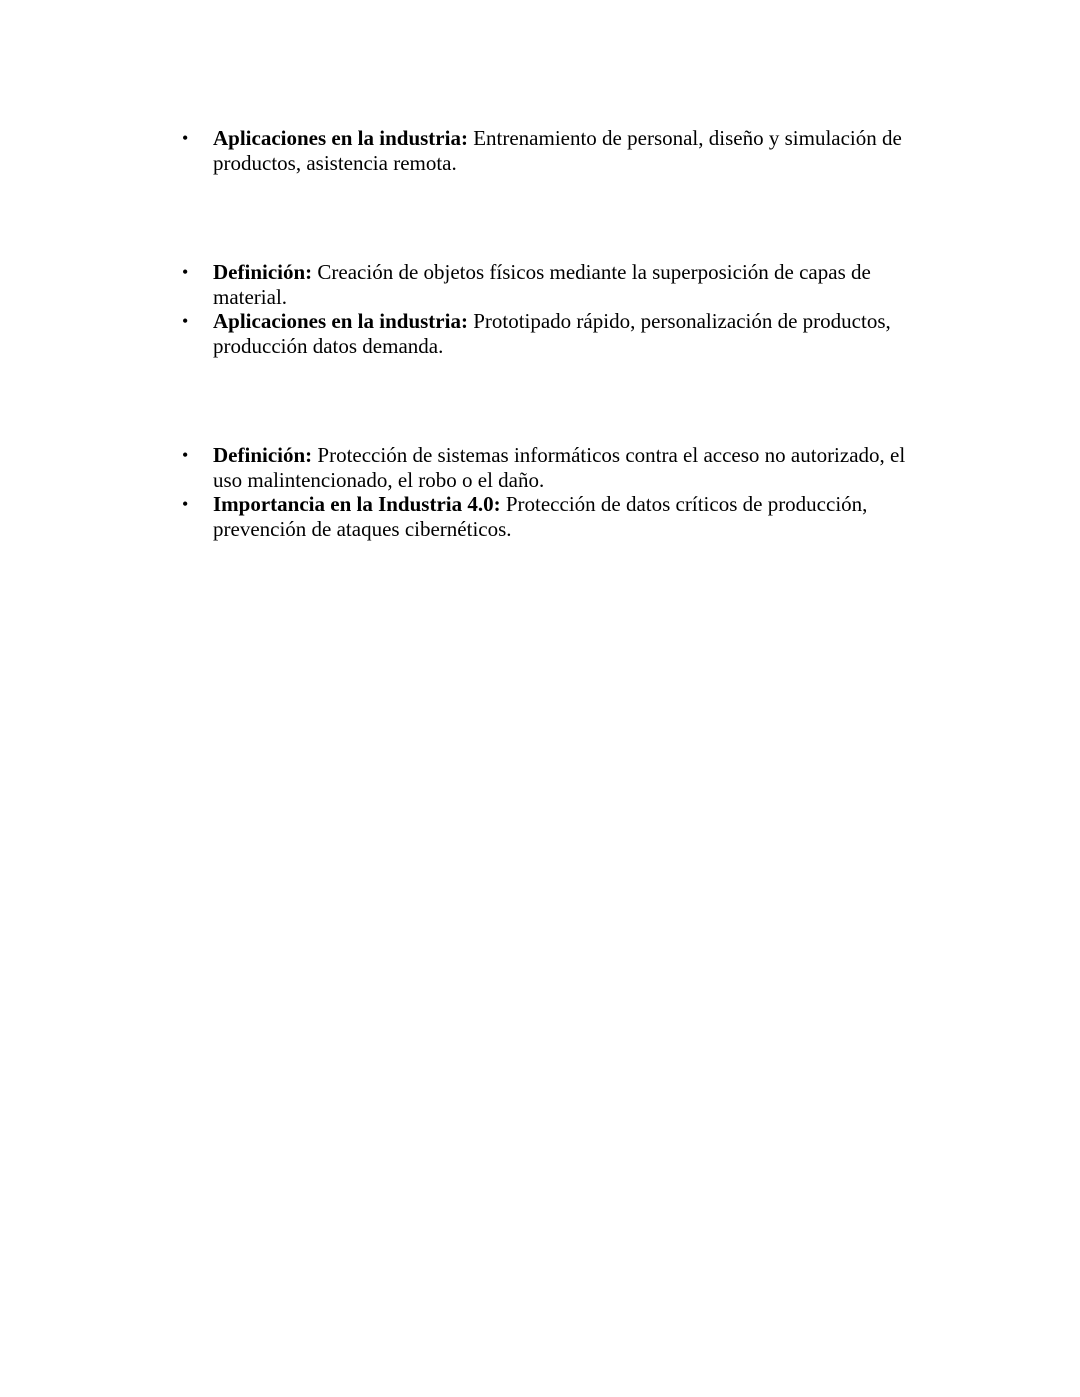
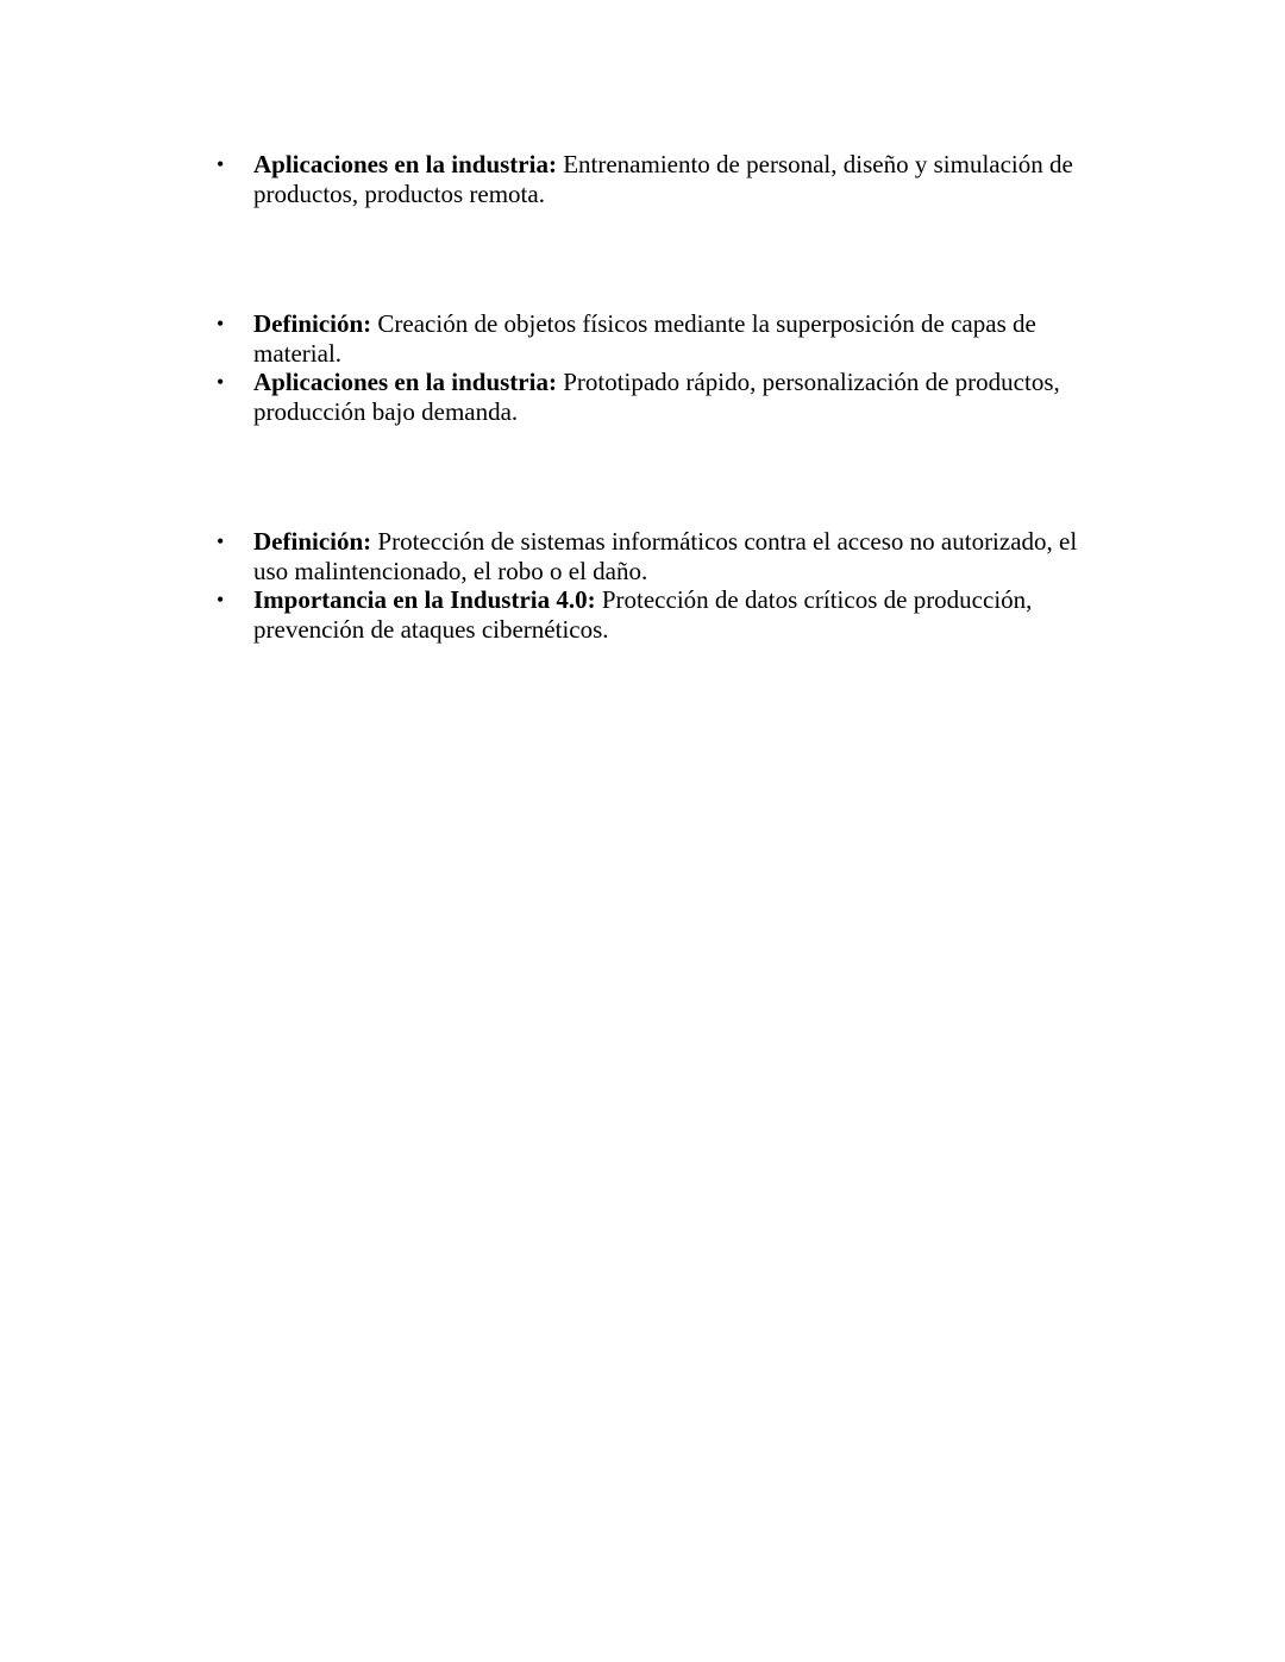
  •
- Aplicaciones en la industria: Entrenamiento de personal, diseño y simulación de productos, asistencia remota.
+ Aplicaciones en la industria: Entrenamiento de personal, diseño y simulación de productos, productos remota.
  •
  Definición: Creación de objetos físicos mediante la superposición de capas de material.
  •
- Aplicaciones en la industria: Prototipado rápido, personalización de productos, producción datos demanda.
+ Aplicaciones en la industria: Prototipado rápido, personalización de productos, producción bajo demanda.
  •
  Definición: Protección de sistemas informáticos contra el acceso no autorizado, el uso malintencionado, el robo o el daño.
  •
  Importancia en la Industria 4.0: Protección de datos críticos de producción, prevención de ataques cibernéticos.
